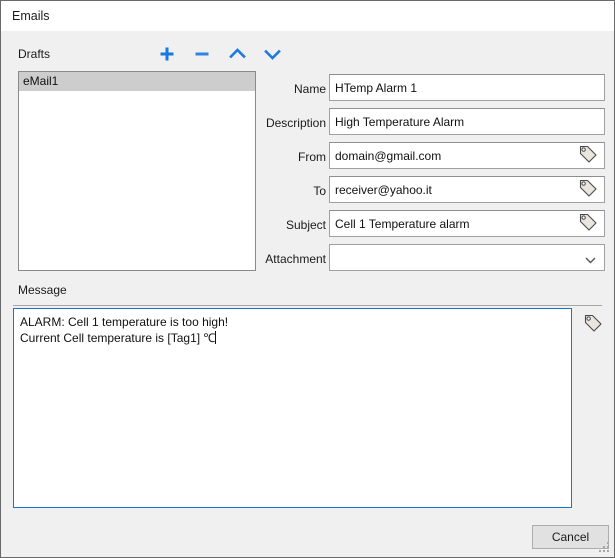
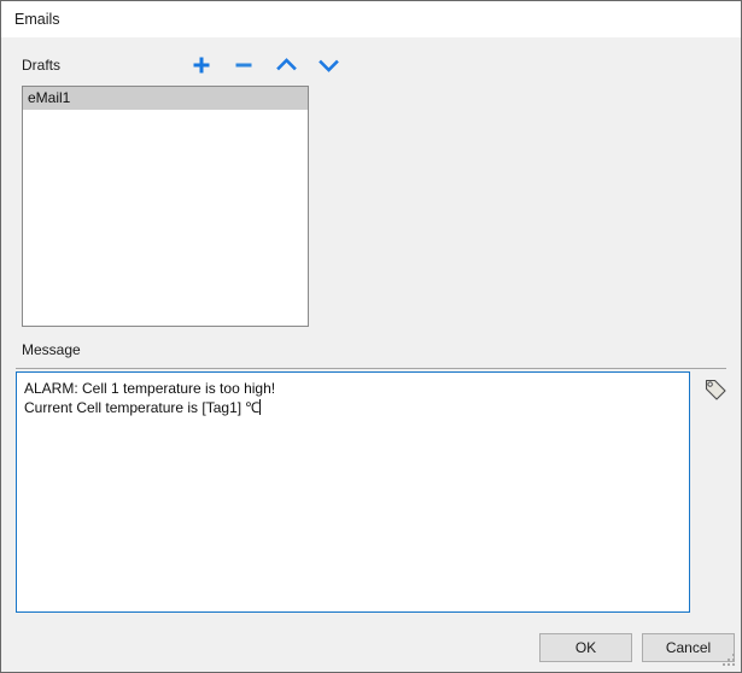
  Emails
  Drafts
  eMail1
- Name
- HTemp Alarm 1
- Description
- High Temperature Alarm
- From
- domain@gmail.com
- To
- receiver@yahoo.it
- Subject
- Cell 1 Temperature alarm
- Attachment
  Message
  ALARM: Cell 1 temperature is too high! Current Cell temperature is [Tag1] ℃
+ OK
  Cancel
